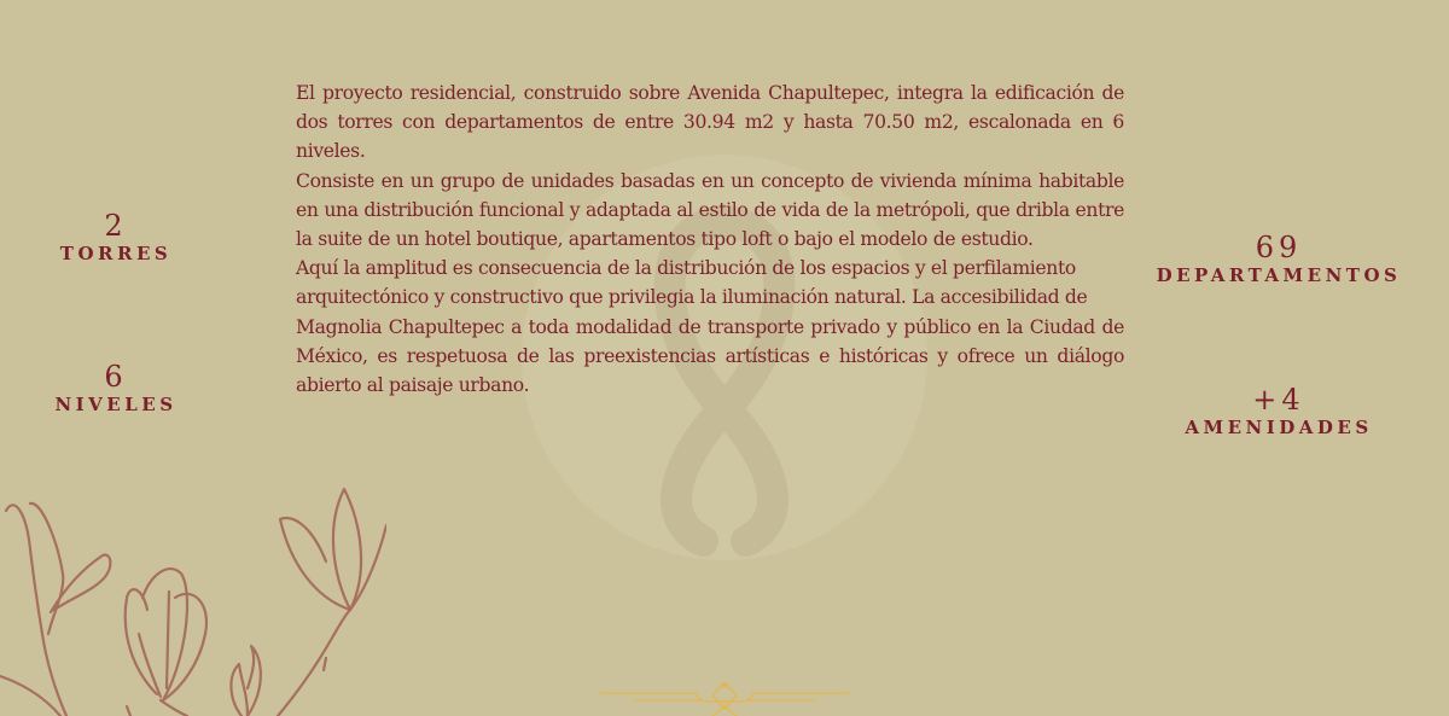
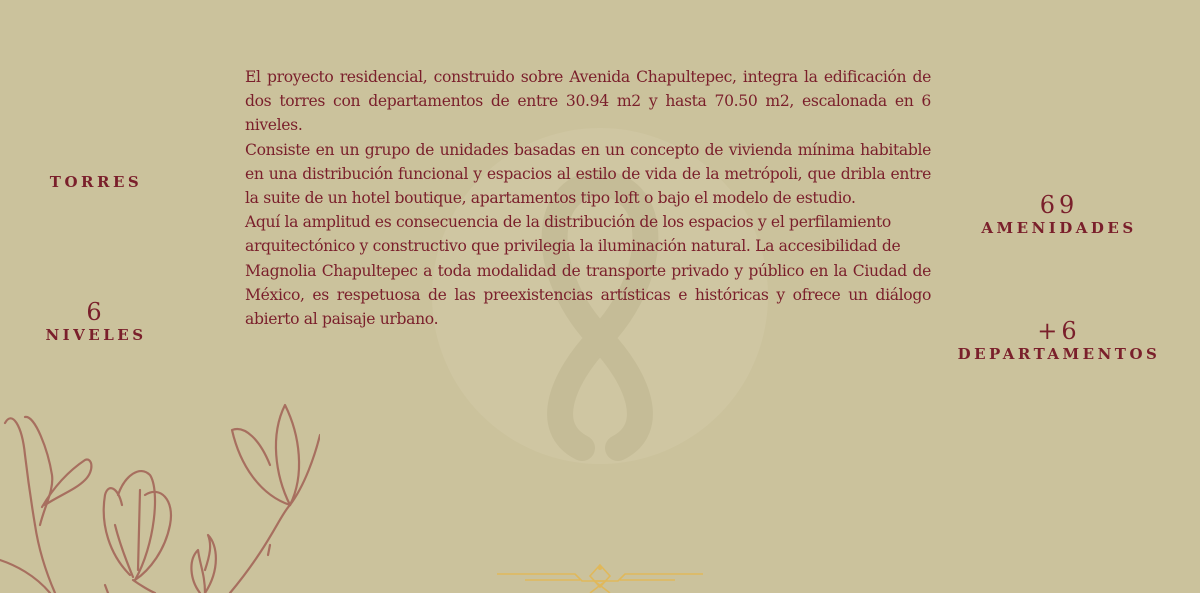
- 2
  TORRES
  6
  NIVELES
  69
- DEPARTAMENTOS
+ AMENIDADES
- +4
+ +6
- AMENIDADES
+ DEPARTAMENTOS
  El proyecto residencial, construido sobre Avenida Chapultepec, integra la edificación de dos torres con departamentos de entre 30.94 m2 y hasta 70.50 m2, escalonada en 6 niveles.
- Consiste en un grupo de unidades basadas en un concepto de vivienda mínima habitable en una distribución funcional y adaptada al estilo de vida de la metrópoli, que dribla entre la suite de un hotel boutique, apartamentos tipo loft o bajo el modelo de estudio.
+ Consiste en un grupo de unidades basadas en un concepto de vivienda mínima habitable en una distribución funcional y espacios al estilo de vida de la metrópoli, que dribla entre la suite de un hotel boutique, apartamentos tipo loft o bajo el modelo de estudio.
  Aquí la amplitud es consecuencia de la distribución de los espacios y el perfilamiento
  arquitectónico y constructivo que privilegia la iluminación natural. La accesibilidad de
  Magnolia Chapultepec a toda modalidad de transporte privado y público en la Ciudad de México, es respetuosa de las preexistencias artísticas e históricas y ofrece un diálogo abierto al paisaje urbano.
